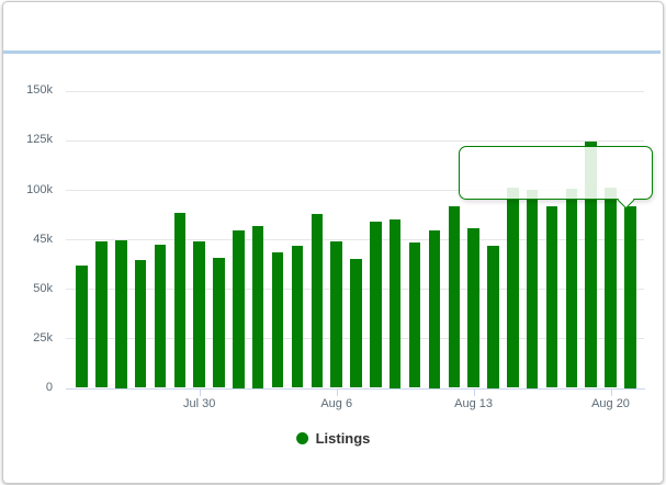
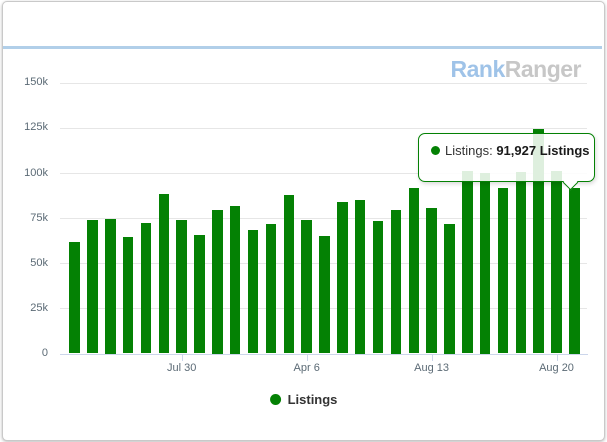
+ RankRanger
  0
  25k
  50k
- 45k
+ 75k
  100k
  125k
  150k
  Jul 30
- Aug 6
+ Apr 6
  Aug 13
  Aug 20
+ Listings: 91,927 Listings
  Listings
